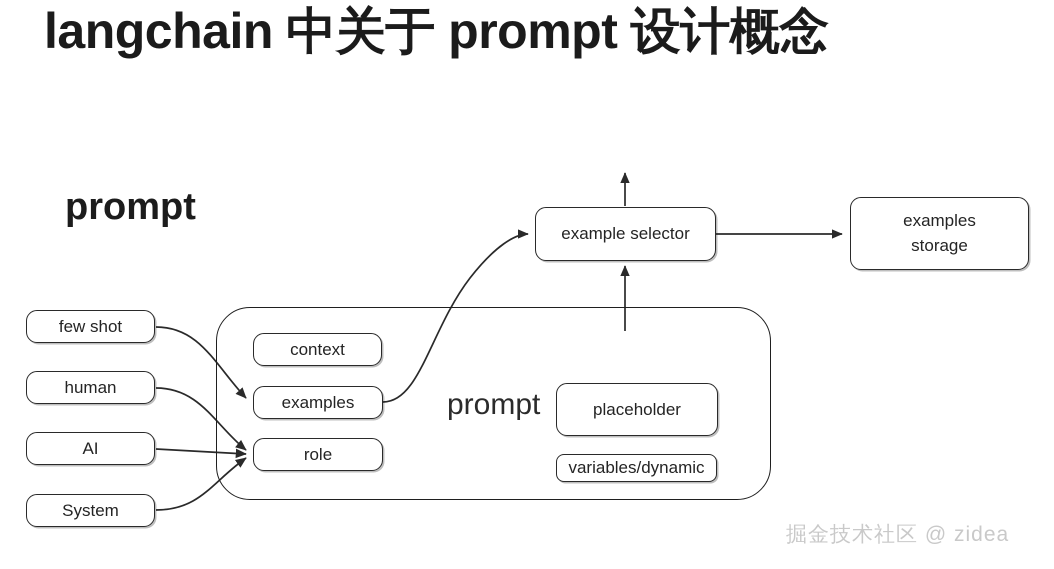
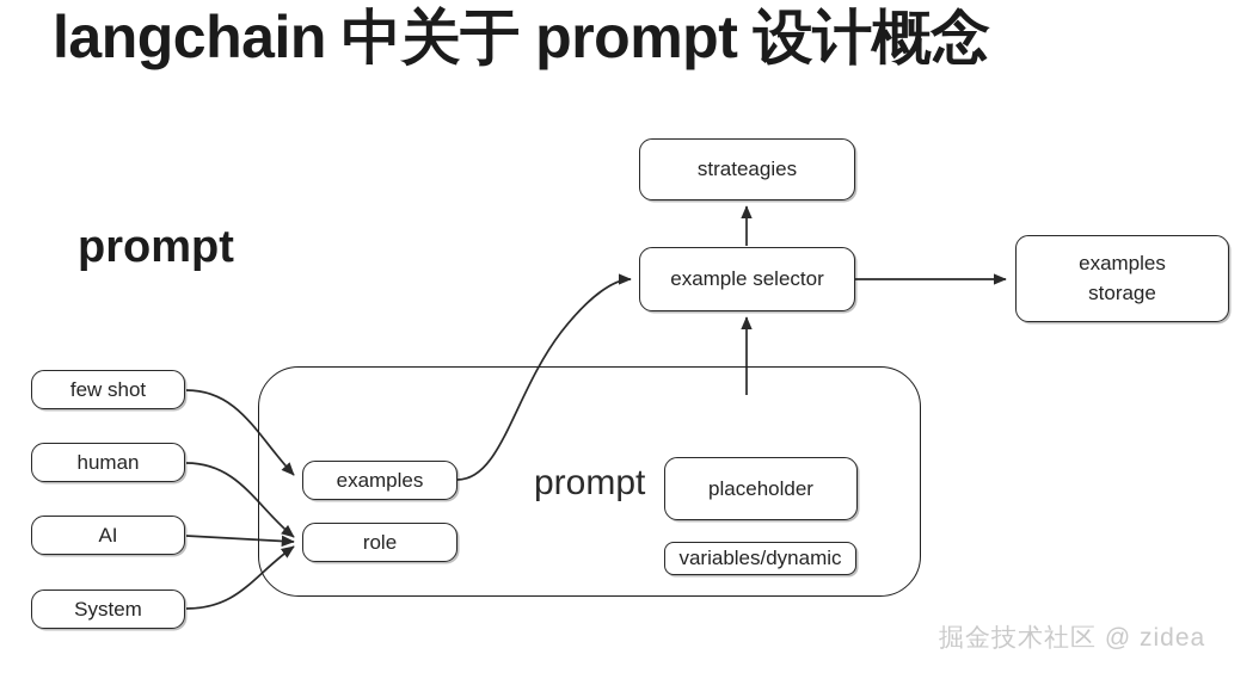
  langchain 中关于 prompt 设计概念
  prompt
  prompt
+ strateagies
  example selector
  examples
  storage
  few shot
  human
  AI
  System
- context
  examples
  role
  placeholder
  variables/dynamic
  掘金技术社区 @ zidea
